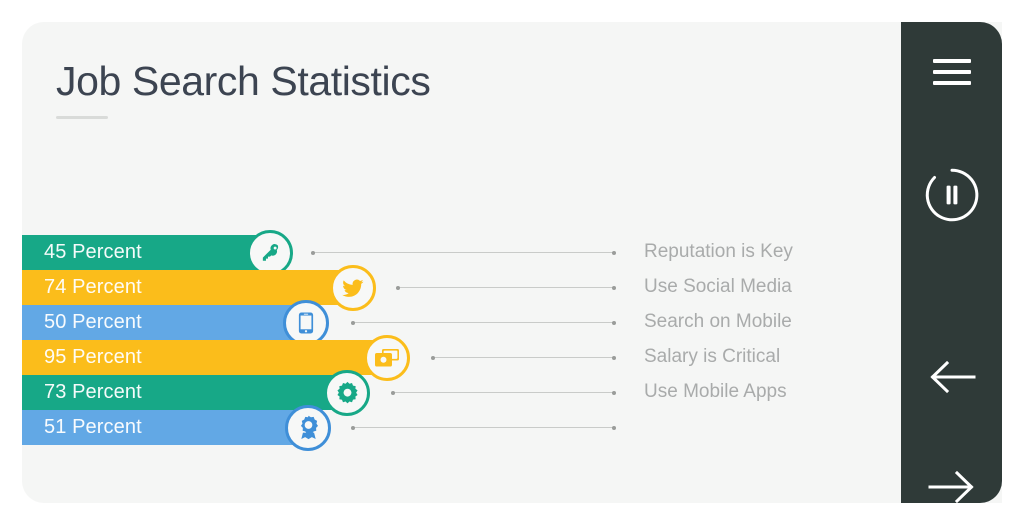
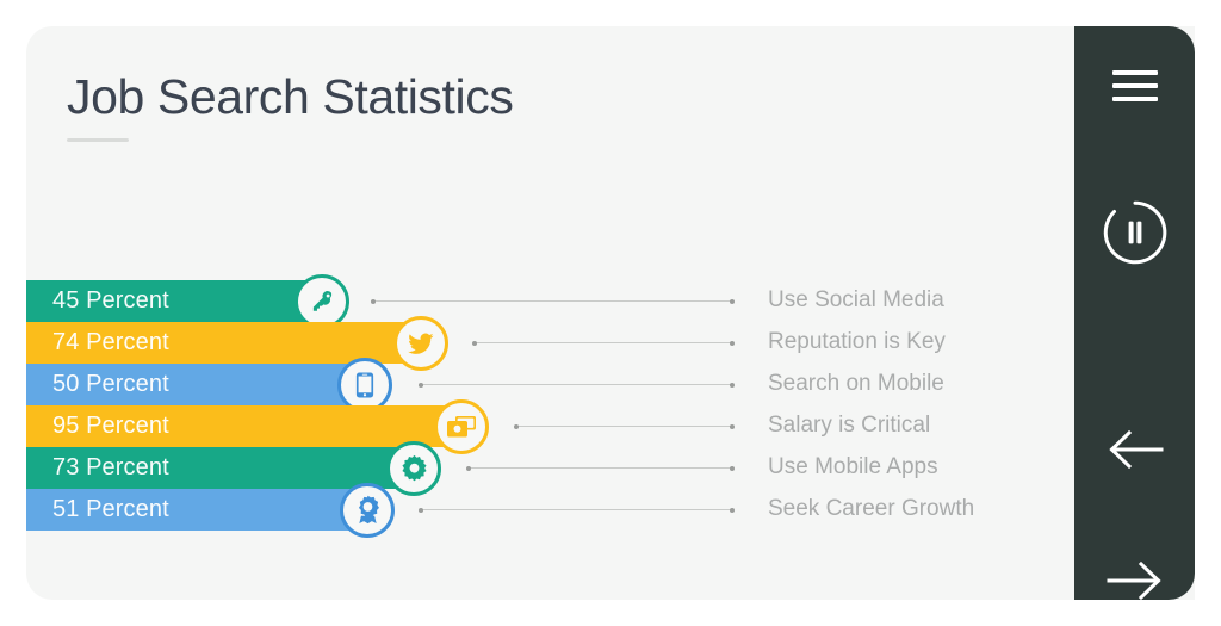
  Job Search Statistics
  45 Percent
- Reputation is Key
+ Use Social Media
  74 Percent
- Use Social Media
+ Reputation is Key
  50 Percent
  Search on Mobile
  95 Percent
  Salary is Critical
  73 Percent
  Use Mobile Apps
  51 Percent
+ Seek Career Growth
